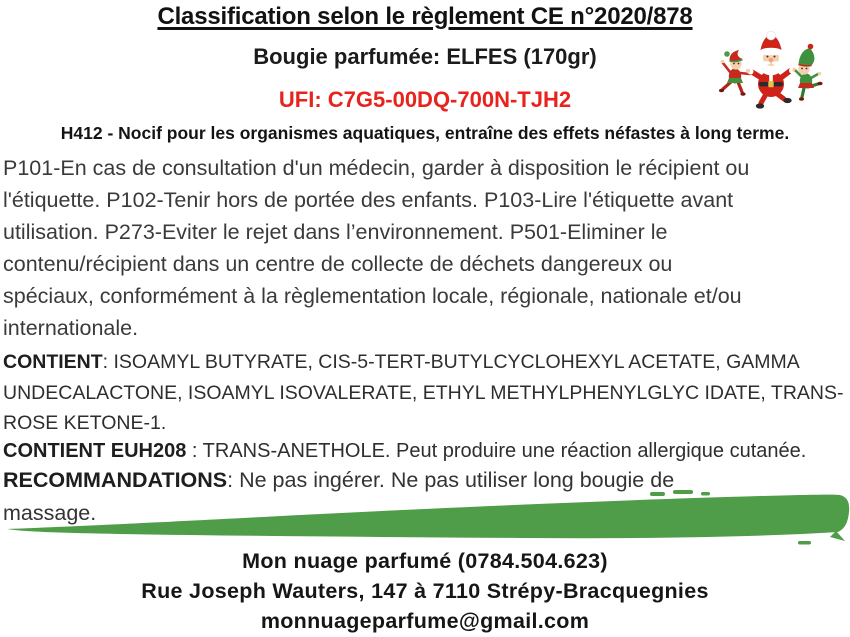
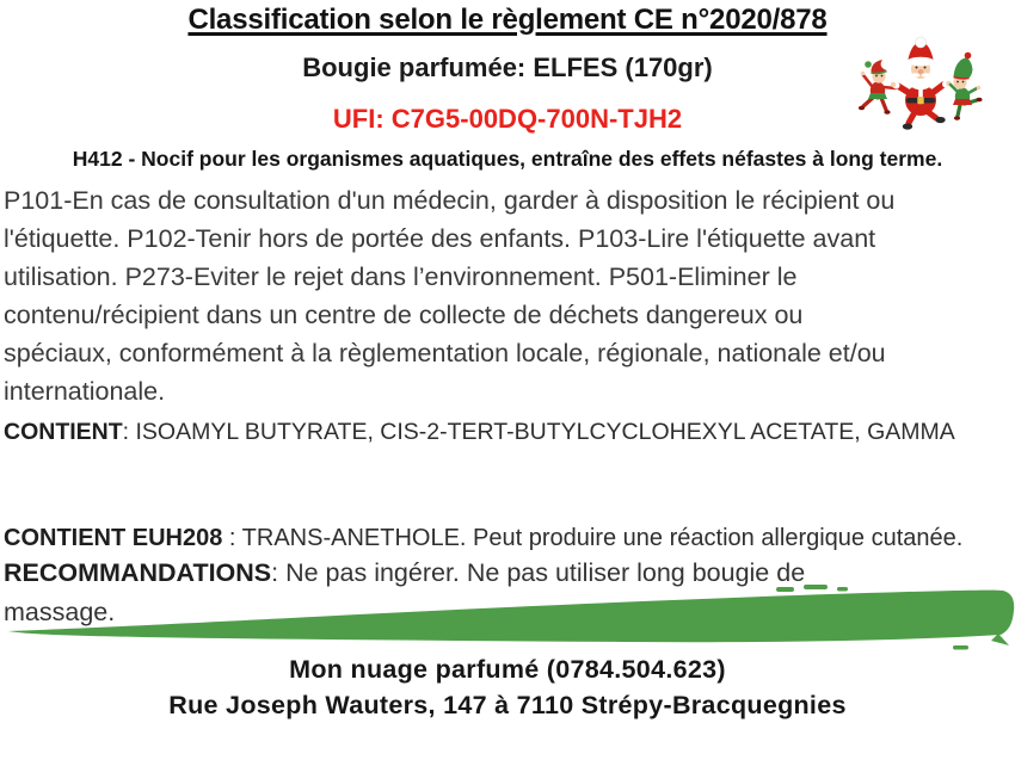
  Classification selon le règlement CE n°2020/878
  Bougie parfumée: ELFES (170gr)
  UFI: C7G5-00DQ-700N-TJH2
  H412 - Nocif pour les organismes aquatiques, entraîne des effets néfastes à long terme.
  P101-En cas de consultation d'un médecin, garder à disposition le récipient ou
  l'étiquette. P102-Tenir hors de portée des enfants. P103-Lire l'étiquette avant
  utilisation. P273-Eviter le rejet dans l’environnement. P501-Eliminer le
  contenu/récipient dans un centre de collecte de déchets dangereux ou
  spéciaux, conformément à la règlementation locale, régionale, nationale et/ou
  internationale.
- CONTIENT: ISOAMYL BUTYRATE, CIS-5-TERT-BUTYLCYCLOHEXYL ACETATE, GAMMA
+ CONTIENT: ISOAMYL BUTYRATE, CIS-2-TERT-BUTYLCYCLOHEXYL ACETATE, GAMMA
- UNDECALACTONE, ISOAMYL ISOVALERATE, ETHYL METHYLPHENYLGLYC IDATE, TRANS-
- ROSE KETONE-1.
  CONTIENT EUH208 : TRANS-ANETHOLE. Peut produire une réaction allergique cutanée.
  RECOMMANDATIONS: Ne pas ingérer. Ne pas utiliser long bougie de
  massage.
  Mon nuage parfumé (0784.504.623)
  Rue Joseph Wauters, 147 à 7110 Strépy-Bracquegnies
- monnuageparfume@gmail.com
